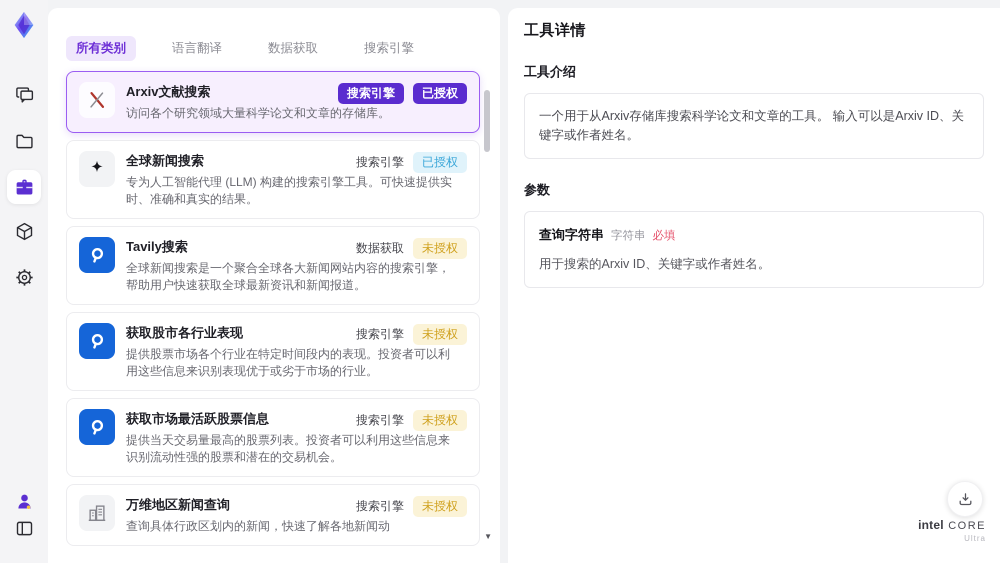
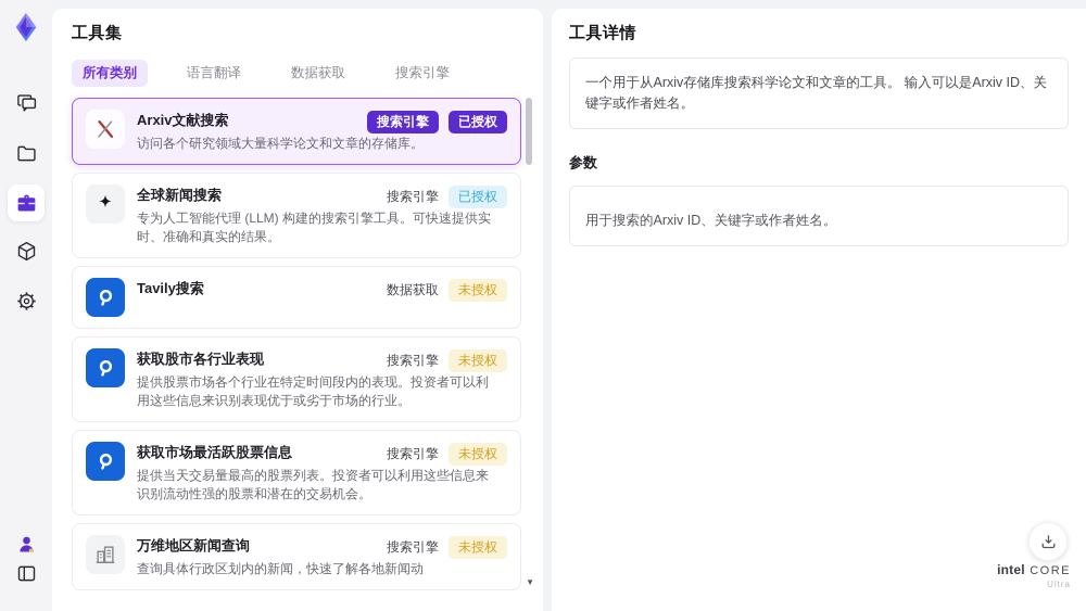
+ 工具集
  所有类别
  语言翻译
  数据获取
  搜索引擎
  Arxiv文献搜索
  访问各个研究领域大量科学论文和文章的存储库。
  搜索引擎
  已授权
  全球新闻搜索
  专为人工智能代理 (LLM) 构建的搜索引擎工具。可快速提供实时、准确和真实的结果。
  搜索引擎
  已授权
  Tavily搜索
- 全球新闻搜索是一个聚合全球各大新闻网站内容的搜索引擎，帮助用户快速获取全球最新资讯和新闻报道。
  数据获取
  未授权
  获取股市各行业表现
  提供股票市场各个行业在特定时间段内的表现。投资者可以利用这些信息来识别表现优于或劣于市场的行业。
  搜索引擎
  未授权
  获取市场最活跃股票信息
  提供当天交易量最高的股票列表。投资者可以利用这些信息来识别流动性强的股票和潜在的交易机会。
  搜索引擎
  未授权
  万维地区新闻查询
  查询具体行政区划内的新闻，快速了解各地新闻动
  搜索引擎
  未授权
  ▼
  工具详情
- 工具介绍
  一个用于从Arxiv存储库搜索科学论文和文章的工具。 输入可以是Arxiv ID、关键字或作者姓名。
  参数
- 查询字符串
- 字符串
- 必填
  用于搜索的Arxiv ID、关键字或作者姓名。
  intel CORE
  Ultra
